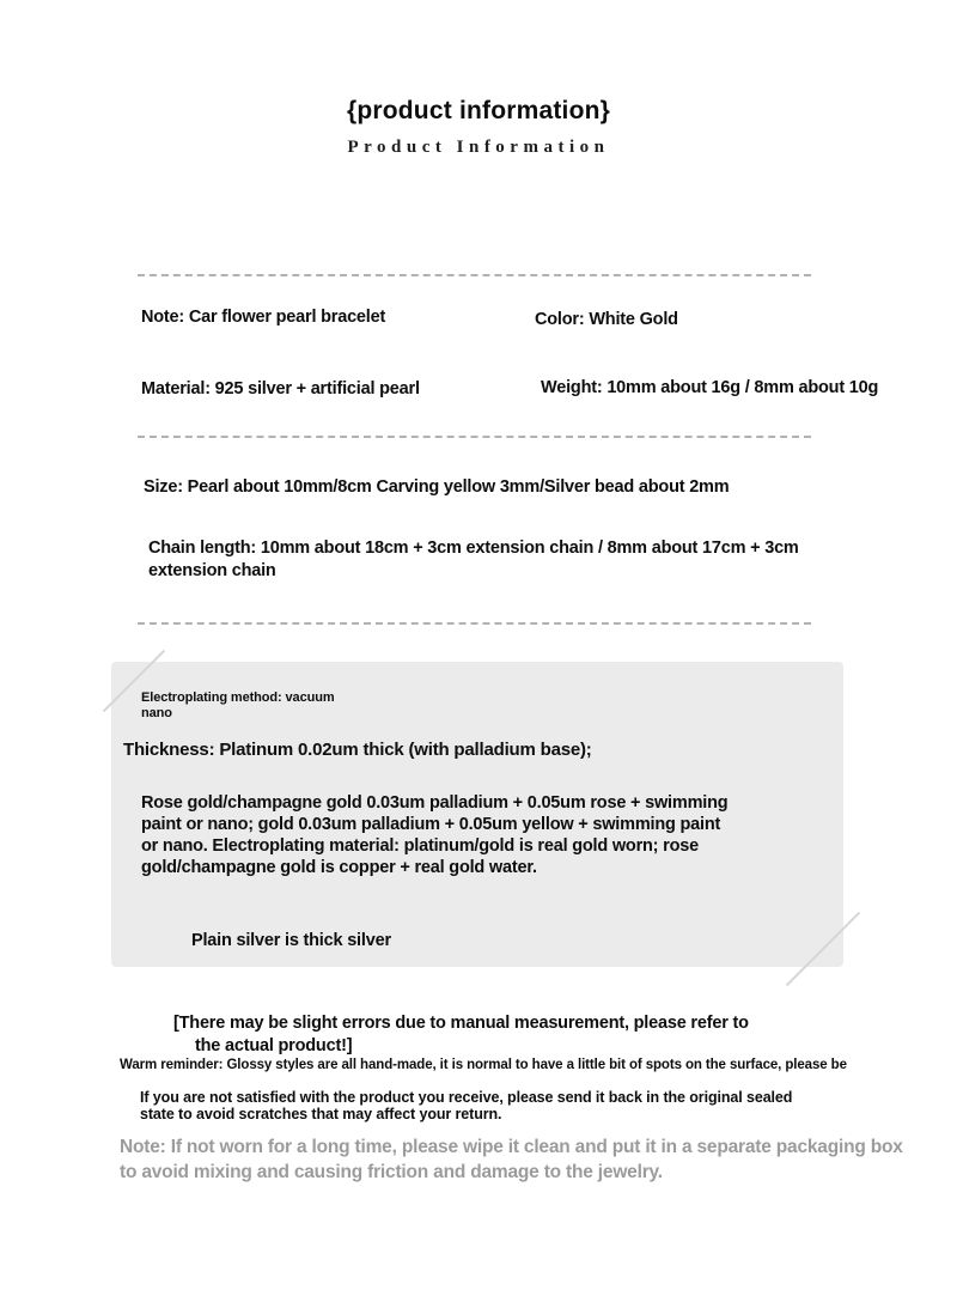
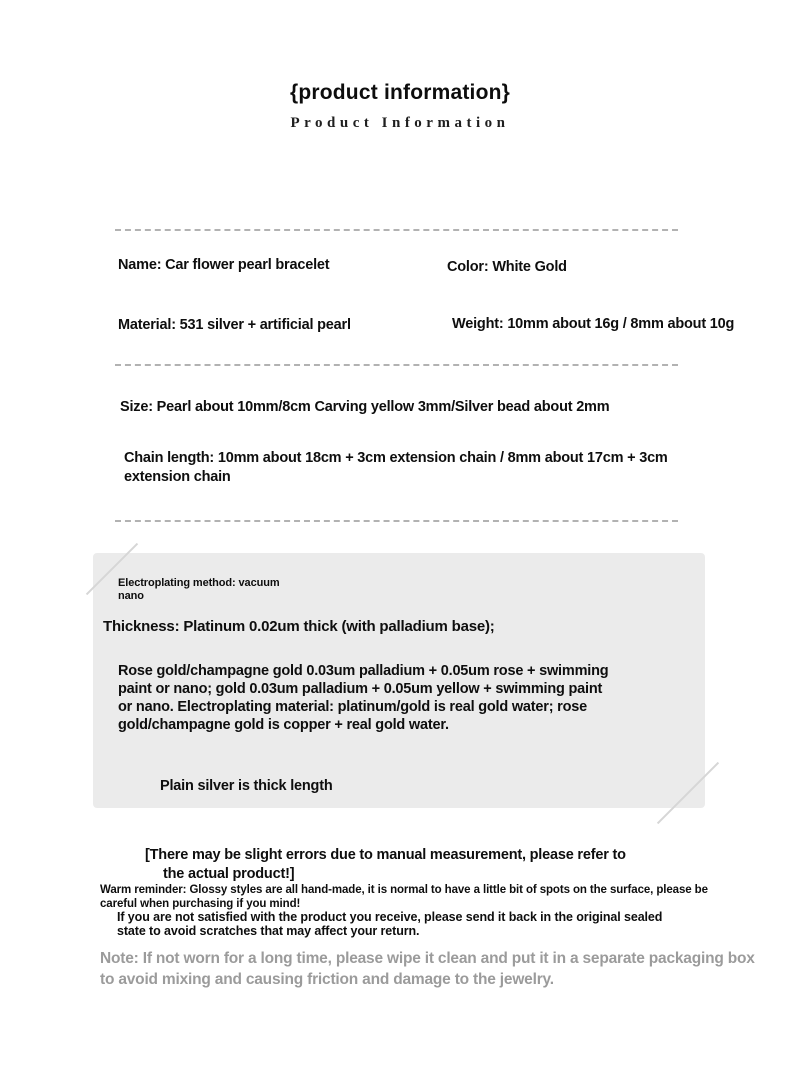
  {product information}
  Product Information
- Note: Car flower pearl bracelet
+ Name: Car flower pearl bracelet
  Color: White Gold
- Material: 925 silver + artificial pearl
+ Material: 531 silver + artificial pearl
  Weight: 10mm about 16g / 8mm about 10g
  Size: Pearl about 10mm/8cm Carving yellow 3mm/Silver bead about 2mm
  Chain length: 10mm about 18cm + 3cm extension chain / 8mm about 17cm + 3cm
  extension chain
  Electroplating method: vacuum
  nano
  Thickness: Platinum 0.02um thick (with palladium base);
  Rose gold/champagne gold 0.03um palladium + 0.05um rose + swimming
  paint or nano; gold 0.03um palladium + 0.05um yellow + swimming paint
- or nano. Electroplating material: platinum/gold is real gold worn; rose
+ or nano. Electroplating material: platinum/gold is real gold water; rose
  gold/champagne gold is copper + real gold water.
- Plain silver is thick silver
+ Plain silver is thick length
  [There may be slight errors due to manual measurement, please refer to
  the actual product!]
  Warm reminder: Glossy styles are all hand-made, it is normal to have a little bit of spots on the surface, please be
+ careful when purchasing if you mind!
  If you are not satisfied with the product you receive, please send it back in the original sealed
  state to avoid scratches that may affect your return.
  Note: If not worn for a long time, please wipe it clean and put it in a separate packaging box
  to avoid mixing and causing friction and damage to the jewelry.
